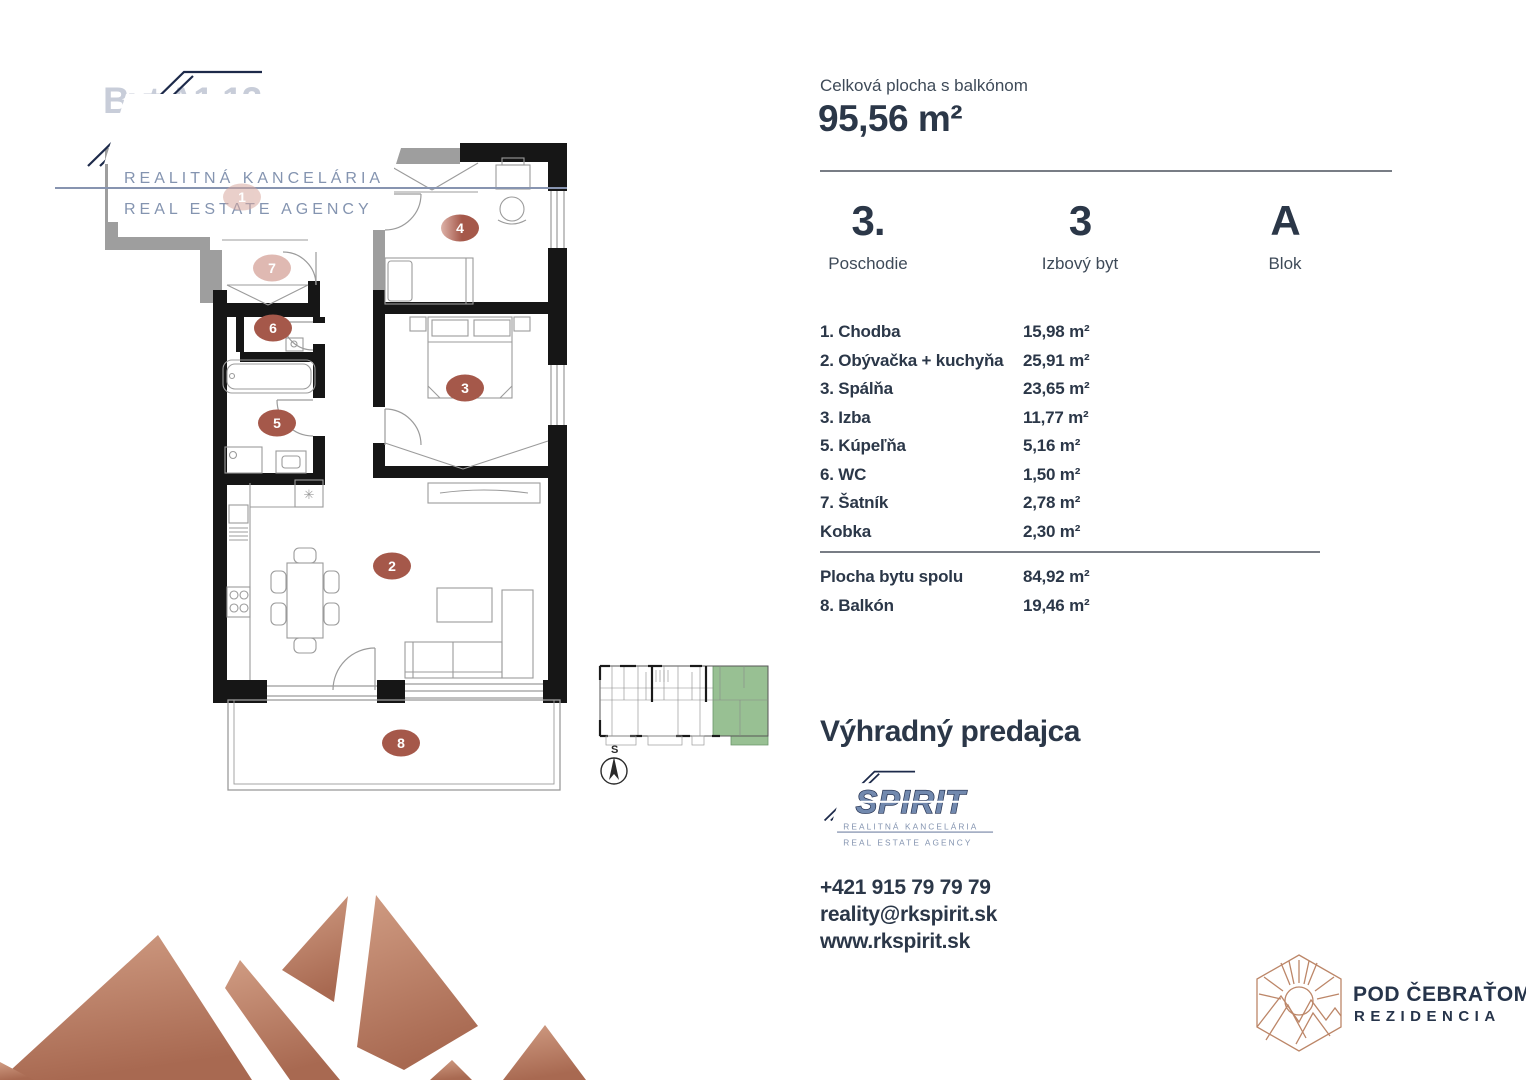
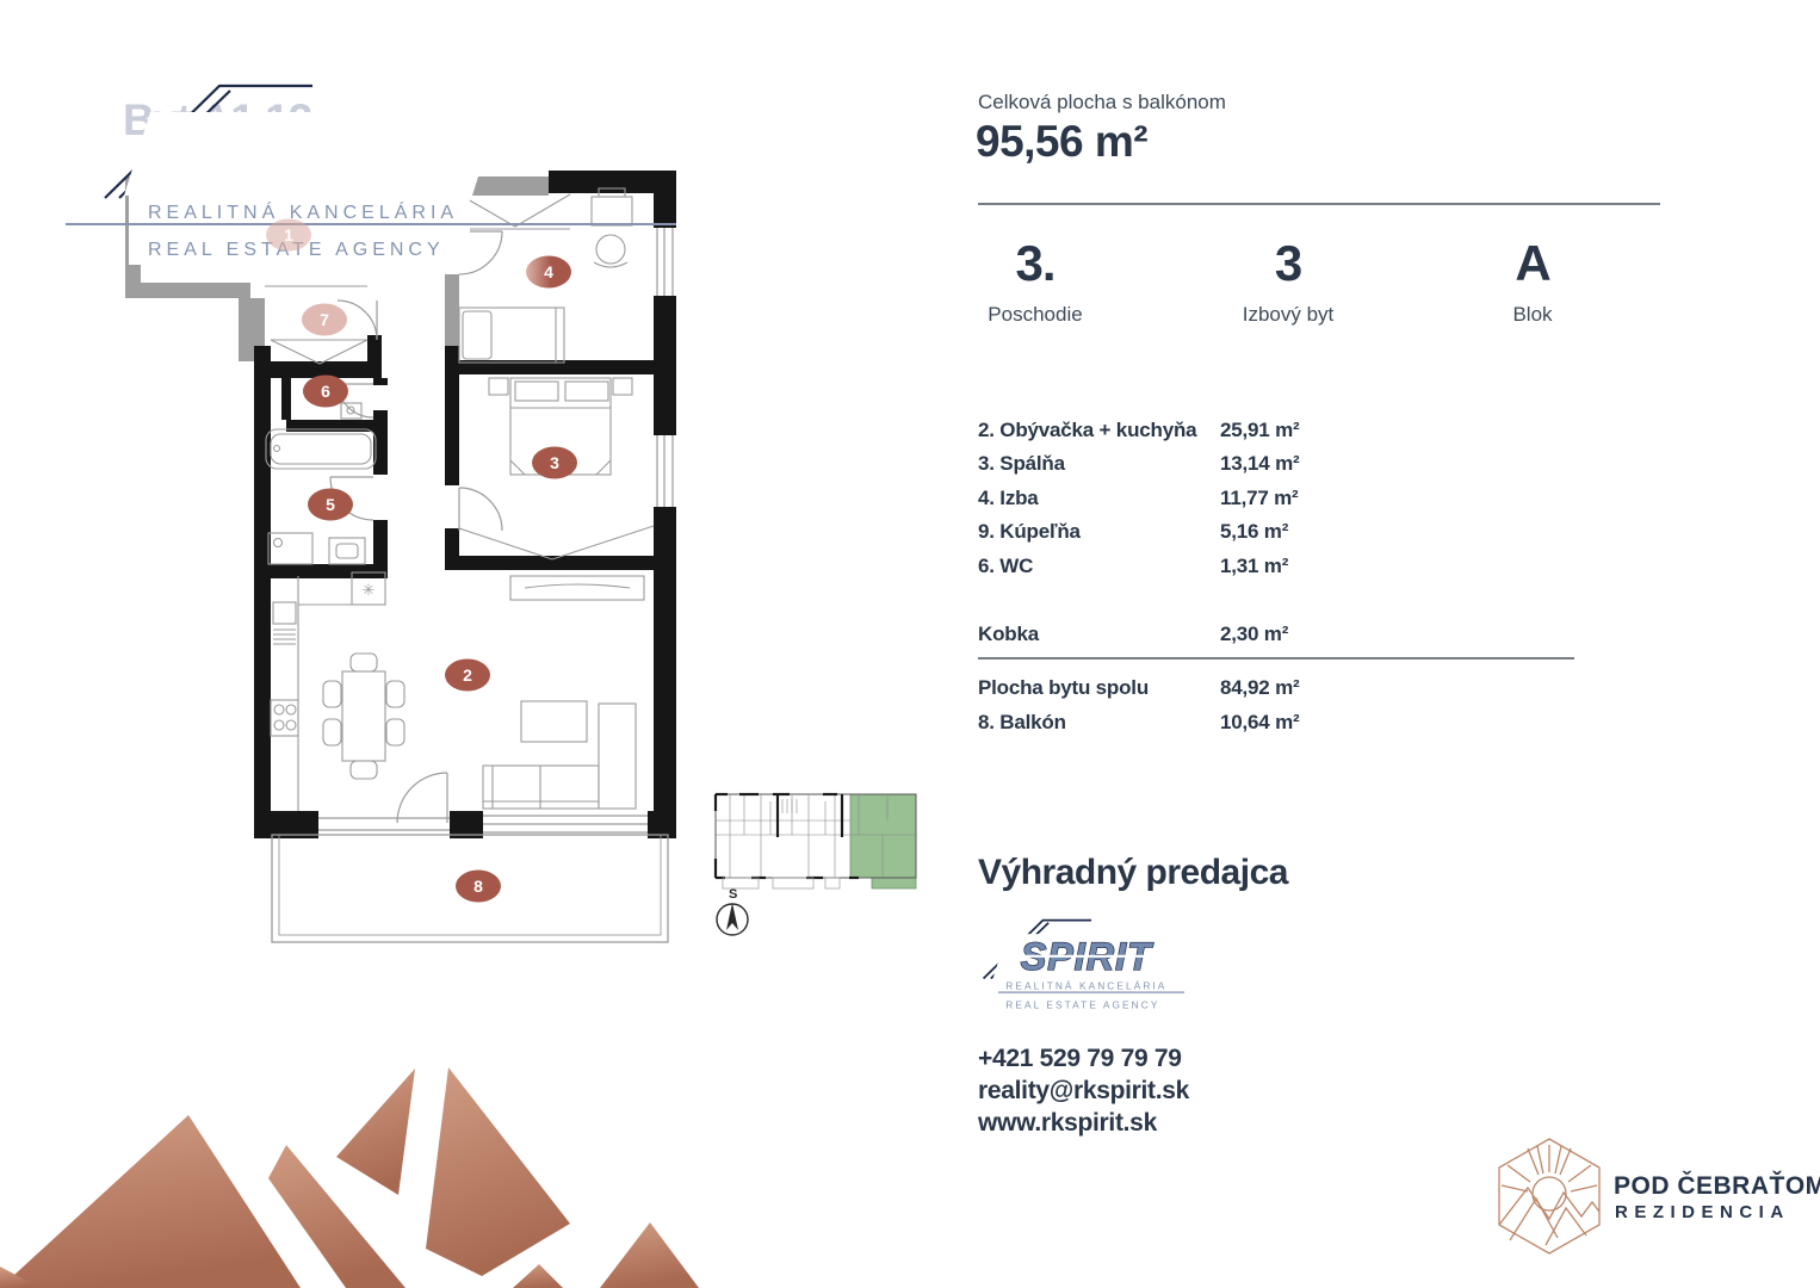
  ✳
  REALITNÁ KANCELÁRIA
  REAL ESTATE AGENCY
  1
  2
  3
  4
  5
  6
  7
  8
  S
  REALITNÁ KANCELÁRIA
  REAL ESTATE AGENCY
  Celková plocha s balkónom
  95,56 m²
  3.
  Poschodie
  3
  Izbový byt
  A
  Blok
- 1. Chodba
- 15,98 m²
  2. Obývačka + kuchyňa
  25,91 m²
  3. Spálňa
- 23,65 m²
+ 13,14 m²
- 3. Izba
+ 4. Izba
  11,77 m²
- 5. Kúpeľňa
+ 9. Kúpeľňa
  5,16 m²
  6. WC
- 1,50 m²
+ 1,31 m²
- 7. Šatník
- 2,78 m²
  Kobka
  2,30 m²
  Plocha bytu spolu
  84,92 m²
  8. Balkón
- 19,46 m²
+ 10,64 m²
  Výhradný predajca
- +421 915 79 79 79
+ +421 529 79 79 79
  reality@rkspirit.sk
  www.rkspirit.sk
  POD ČEBRAŤOM
  REZIDENCIA
